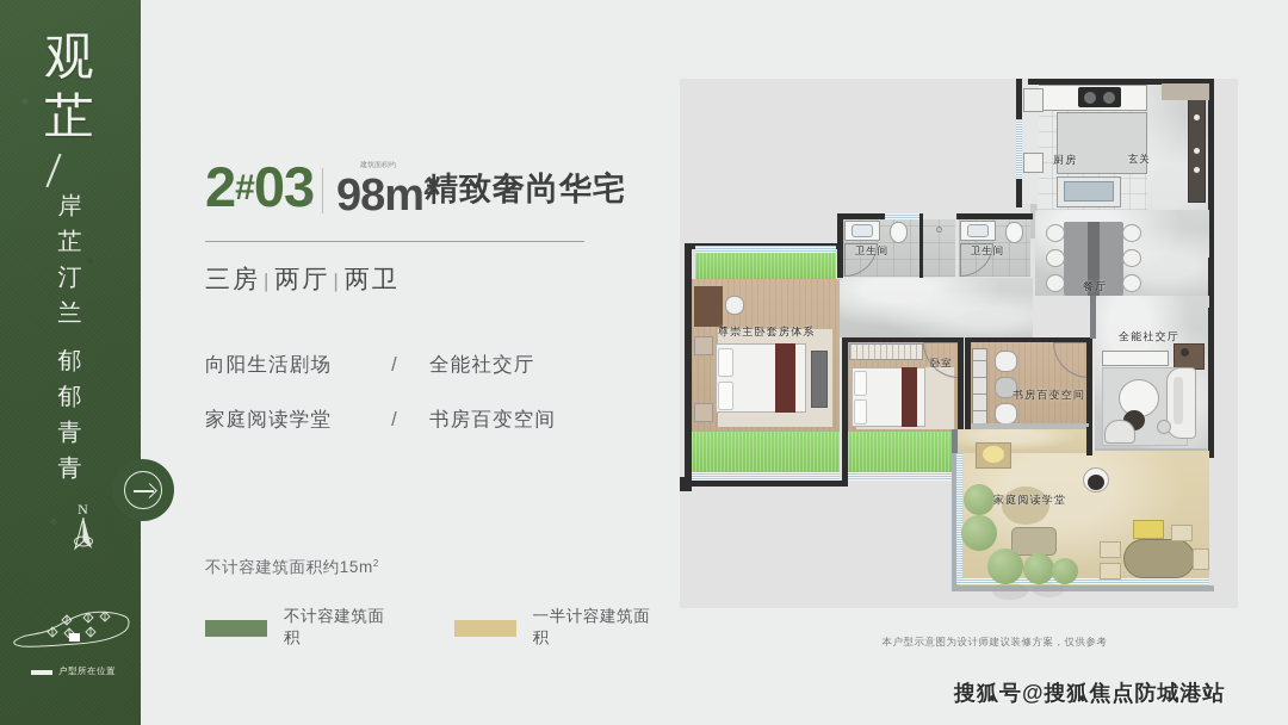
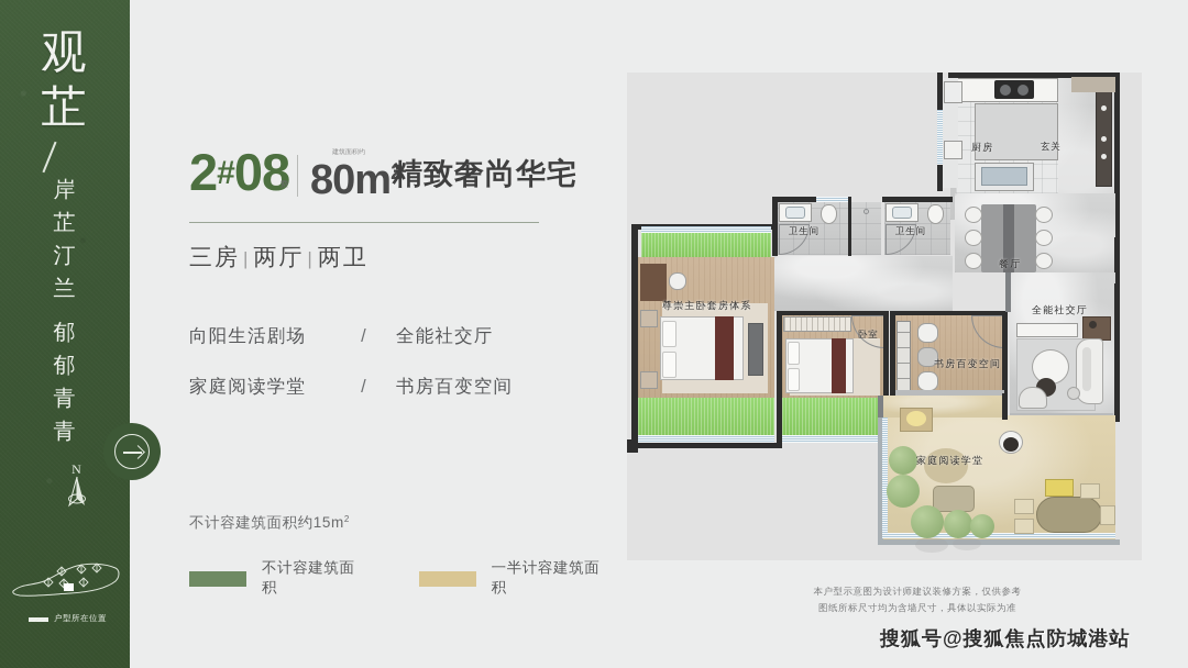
- 2#03
+ 2#08
- 98m2
+ 80m2
  精致奢尚华宅
  三房 | 两厅 | 两卫
  向阳生活剧场
  /
  全能社交厅
  家庭阅读学堂
  /
  书房百变空间
  不计容建筑面积约15m2
  不计容建筑面积
  一半计容建筑面积
  玄关
  厨房
  餐厅
  卫生间
  卫生间
  尊崇主卧套房体系
  卧室
  书房百变空间
  全能社交厅
  家庭阅读学堂
  本户型示意图为设计师建议装修方案，仅供参考
+ 图纸所标尺寸均为含墙尺寸，具体以实际为准
  搜狐号@搜狐焦点防城港站
